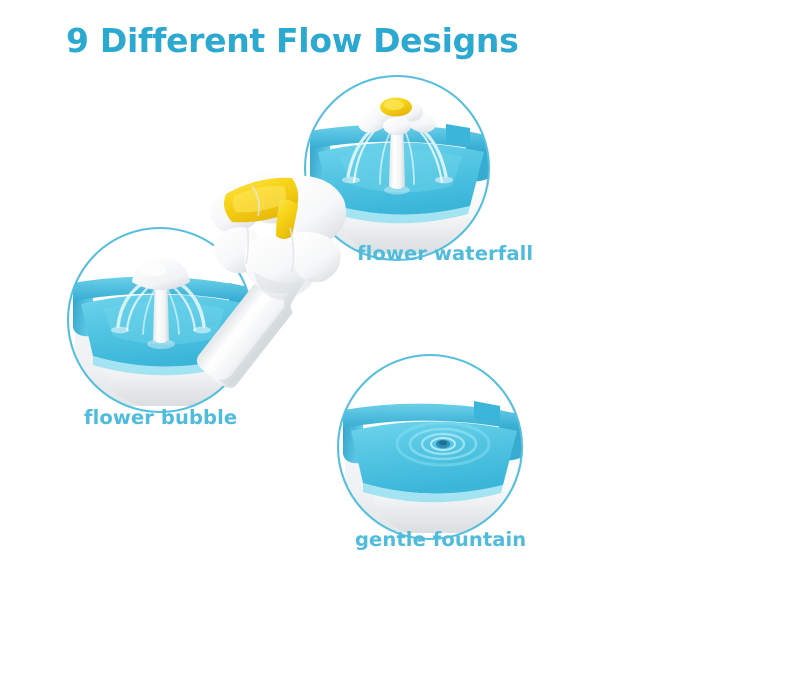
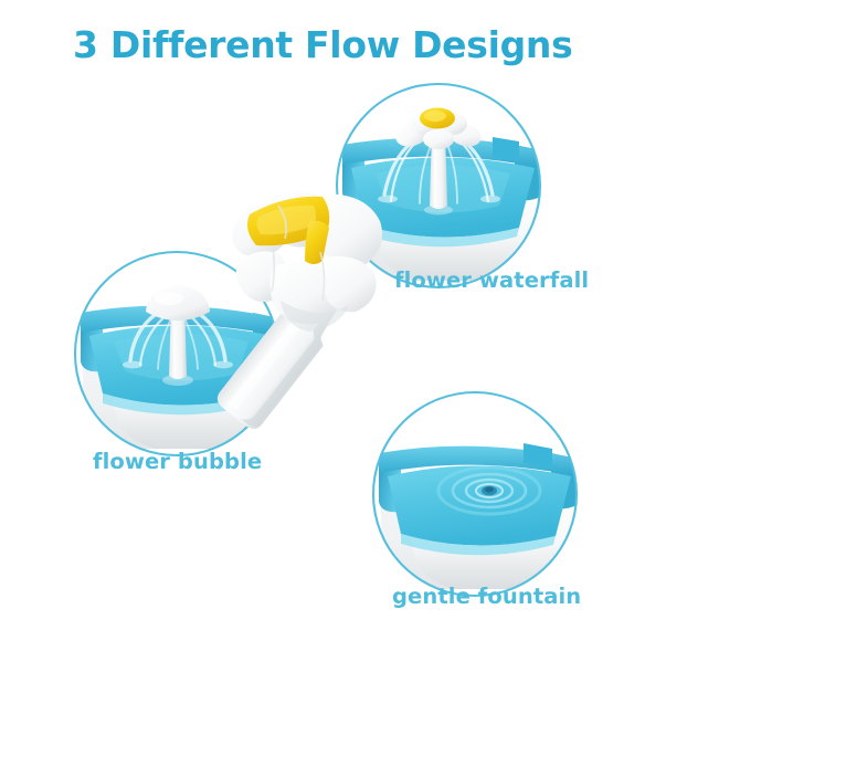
- 9 Different Flow Designs
+ 3 Different Flow Designs
  flower waterfall
  flower bubble
  gentle fountain
